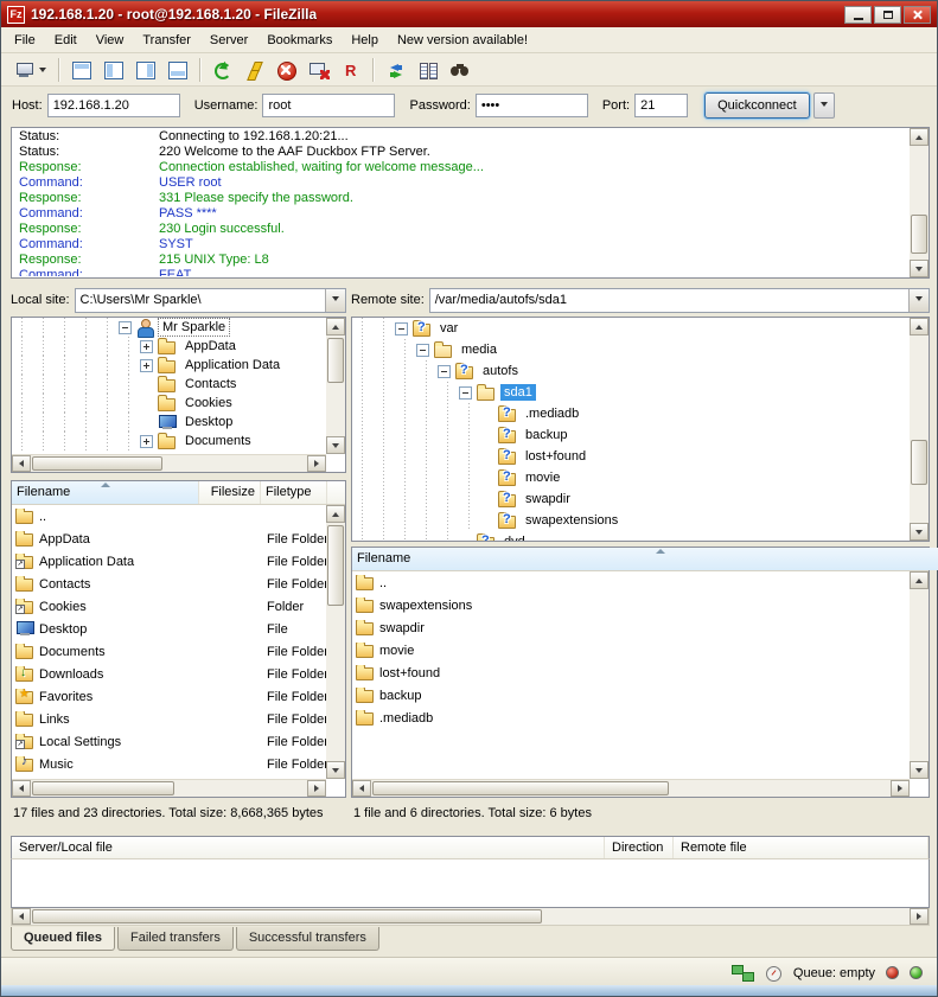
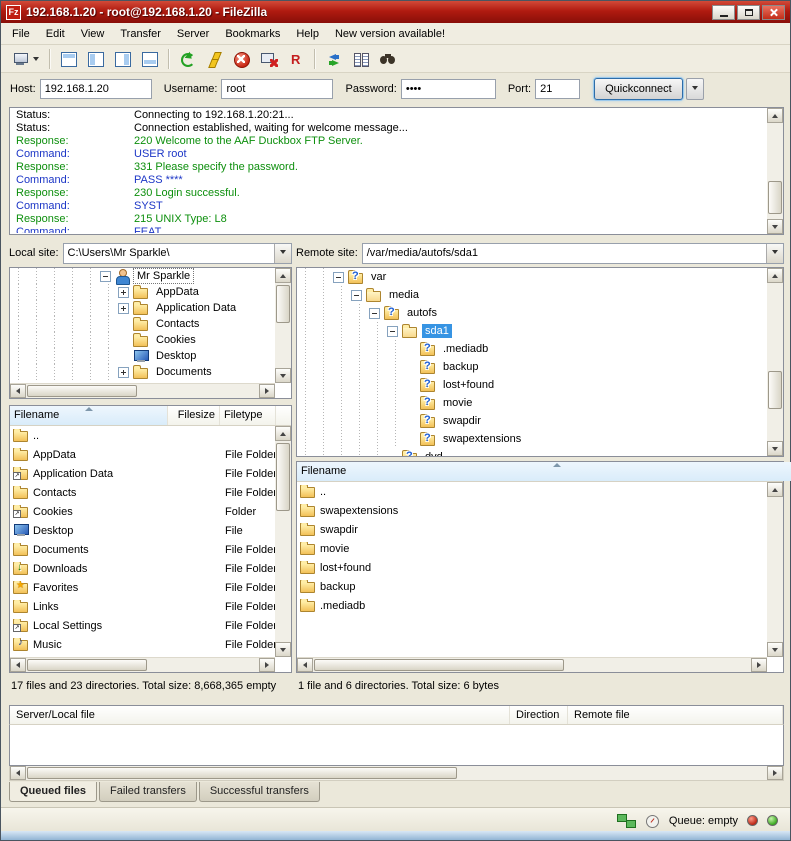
  Fz
  192.168.1.20 - root@192.168.1.20 - FileZilla
  File
  Edit
  View
  Transfer
  Server
  Bookmarks
  Help
  New version available!
  Host:
  192.168.1.20
  Username:
  root
  Password:
  ••••
  Port:
  21
  Quickconnect
  Status:
  Connecting to 192.168.1.20:21...
  Status:
- 220 Welcome to the AAF Duckbox FTP Server.
+ Connection established, waiting for welcome message...
  Response:
- Connection established, waiting for welcome message...
+ 220 Welcome to the AAF Duckbox FTP Server.
  Command:
  USER root
  Response:
  331 Please specify the password.
  Command:
  PASS ****
  Response:
  230 Login successful.
  Command:
  SYST
  Response:
  215 UNIX Type: L8
  Command:
  FEAT
  Local site:
  C:\Users\Mr Sparkle\
  Remote site:
  /var/media/autofs/sda1
  Mr Sparkle
  AppData
  Application Data
  Contacts
  Cookies
  Desktop
  Documents
  var
  media
  autofs
  sda1
  .mediadb
  backup
  lost+found
  movie
  swapdir
  swapextensions
  Filename
  Filesize
  Filetype
  ..
  AppData
  File Folde
  Application Data
  File Folde
  Contacts
  File Folde
  Cookies
  Folder
  Desktop
  File
  Documents
  File Folde
  Downloads
  File Folde
  Favorites
  File Folde
  Links
  File Folde
  Local Settings
  File Folde
  Music
  File Folde
  Filename
  ..
  swapextensions
  swapdir
  movie
  lost+found
  backup
  .mediadb
- 17 files and 23 directories. Total size: 8,668,365 bytes
+ 17 files and 23 directories. Total size: 8,668,365 empty
  1 file and 6 directories. Total size: 6 bytes
  Server/Local file
  Direction
  Remote file
  Queued files
  Failed transfers
  Successful transfers
  Queue: empty
